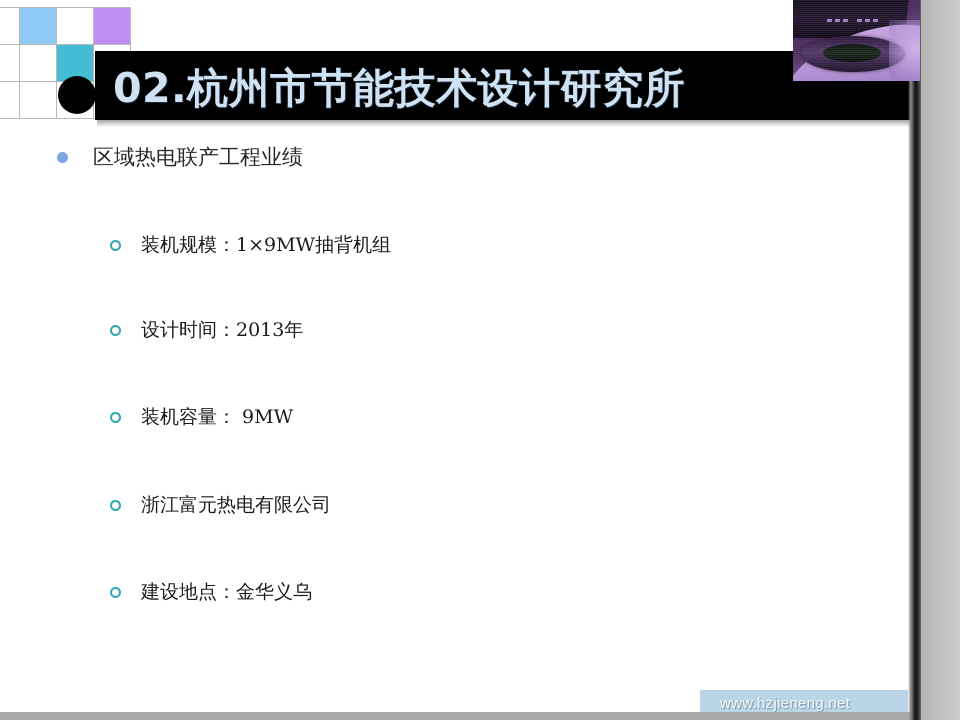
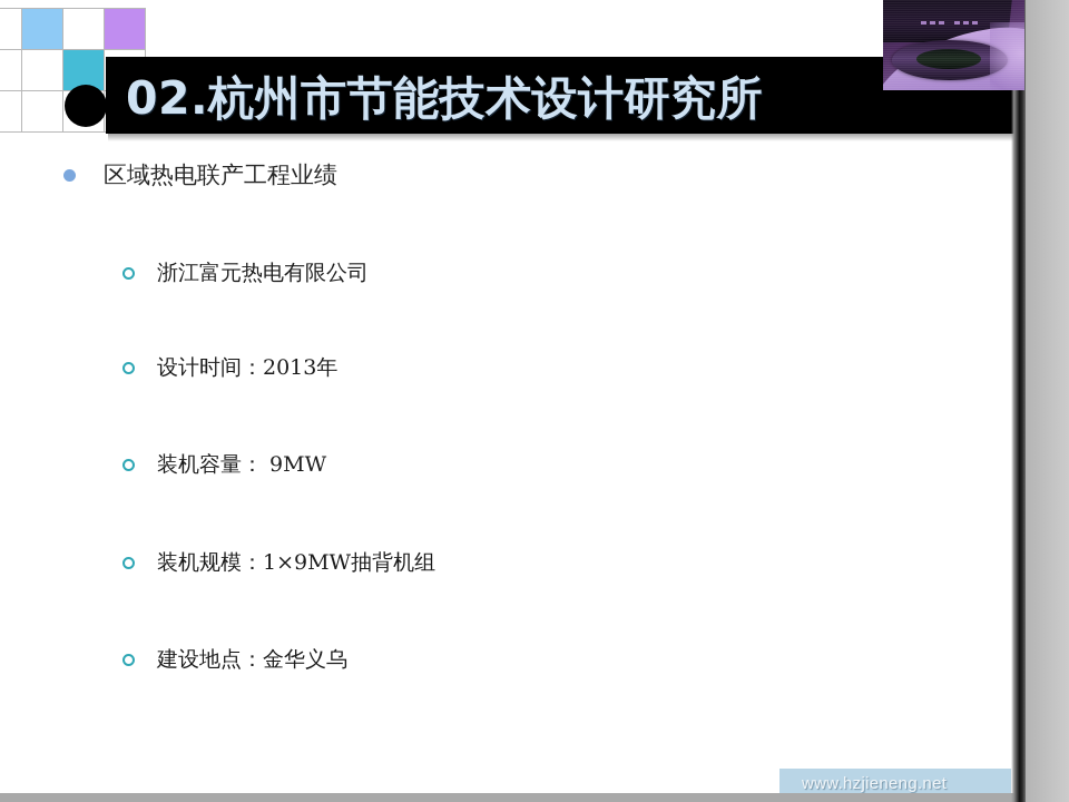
  02.杭州市节能技术设计研究所
  区域热电联产工程业绩
- 装机规模：1×9MW抽背机组
+ 浙江富元热电有限公司
  设计时间：2013年
  装机容量： 9MW
- 浙江富元热电有限公司
+ 装机规模：1×9MW抽背机组
  建设地点：金华义乌
  www.hzjieneng.net
